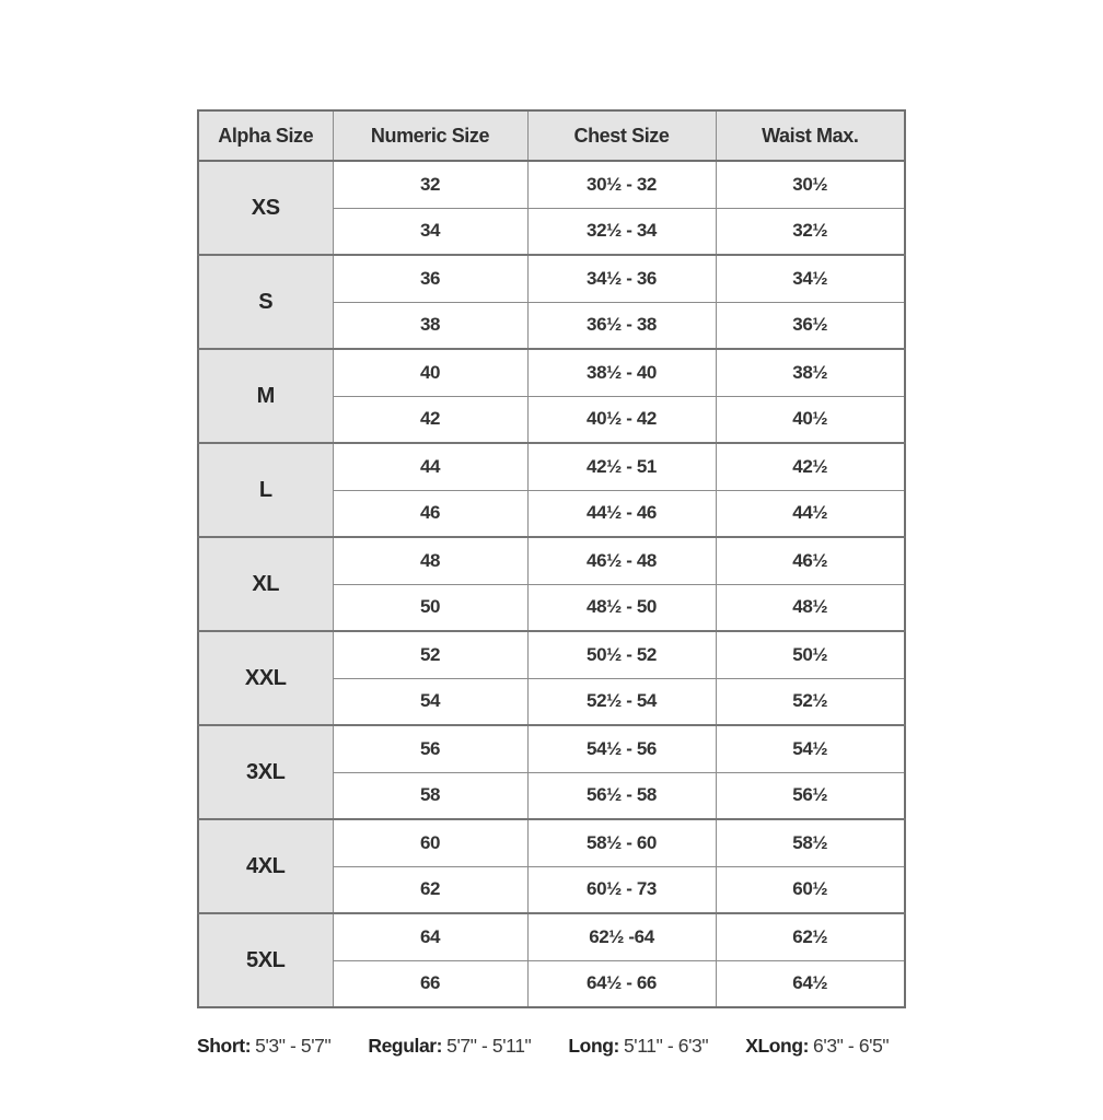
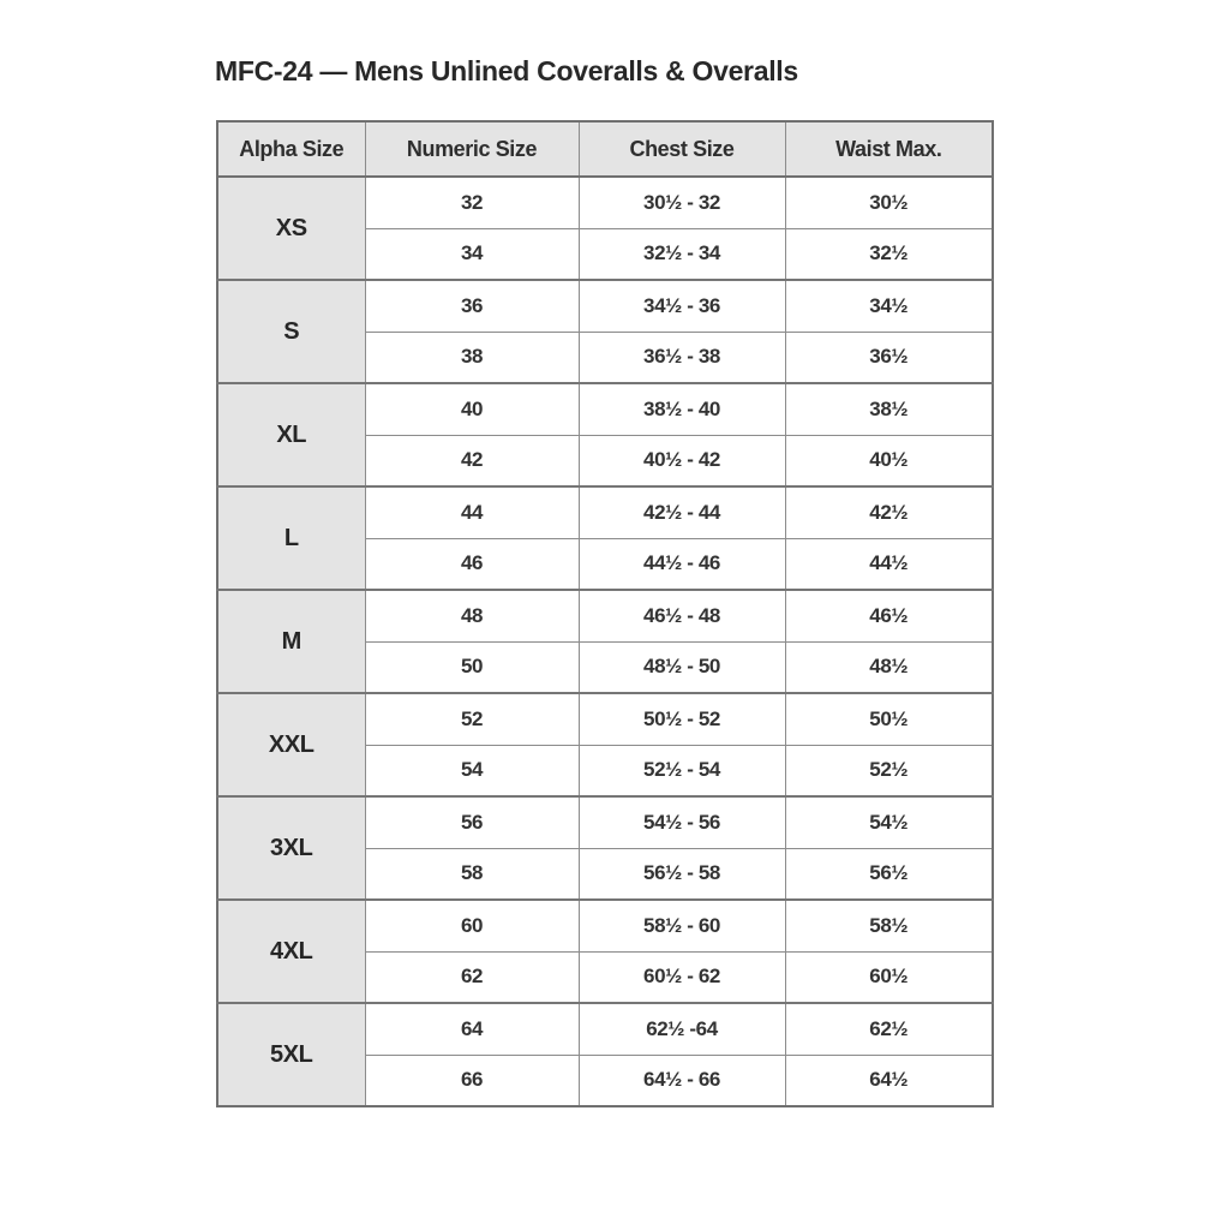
+ MFC-24 — Mens Unlined Coveralls & Overalls
  Alpha Size	Numeric Size	Chest Size	Waist Max.
  XS	32	30½ - 32	30½
  34	32½ - 34	32½
  S	36	34½ - 36	34½
  38	36½ - 38	36½
- M	40	38½ - 40	38½
+ XL	40	38½ - 40	38½
  42	40½ - 42	40½
- L	44	42½ - 51	42½
+ L	44	42½ - 44	42½
  46	44½ - 46	44½
- XL	48	46½ - 48	46½
+ M	48	46½ - 48	46½
  50	48½ - 50	48½
  XXL	52	50½ - 52	50½
  54	52½ - 54	52½
  3XL	56	54½ - 56	54½
  58	56½ - 58	56½
  4XL	60	58½ - 60	58½
- 62	60½ - 73	60½
+ 62	60½ - 62	60½
  5XL	64	62½ -64	62½
  66	64½ - 66	64½
- Short: 5'3" - 5'7"
- Regular: 5'7" - 5'11"
- Long: 5'11" - 6'3"
- XLong: 6'3" - 6'5"
